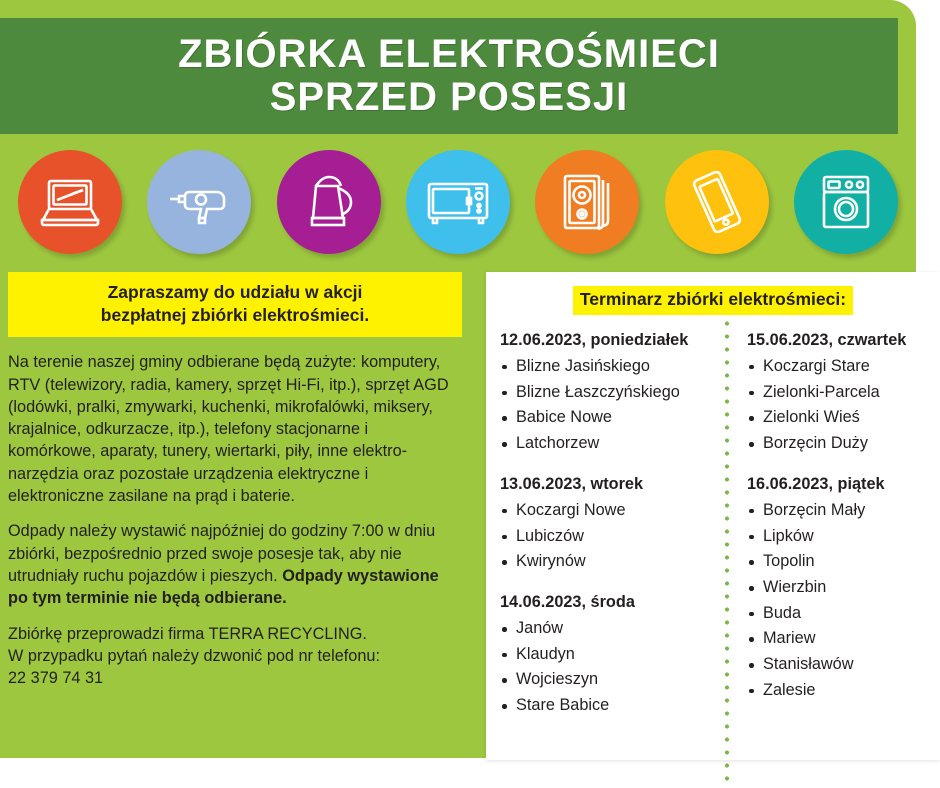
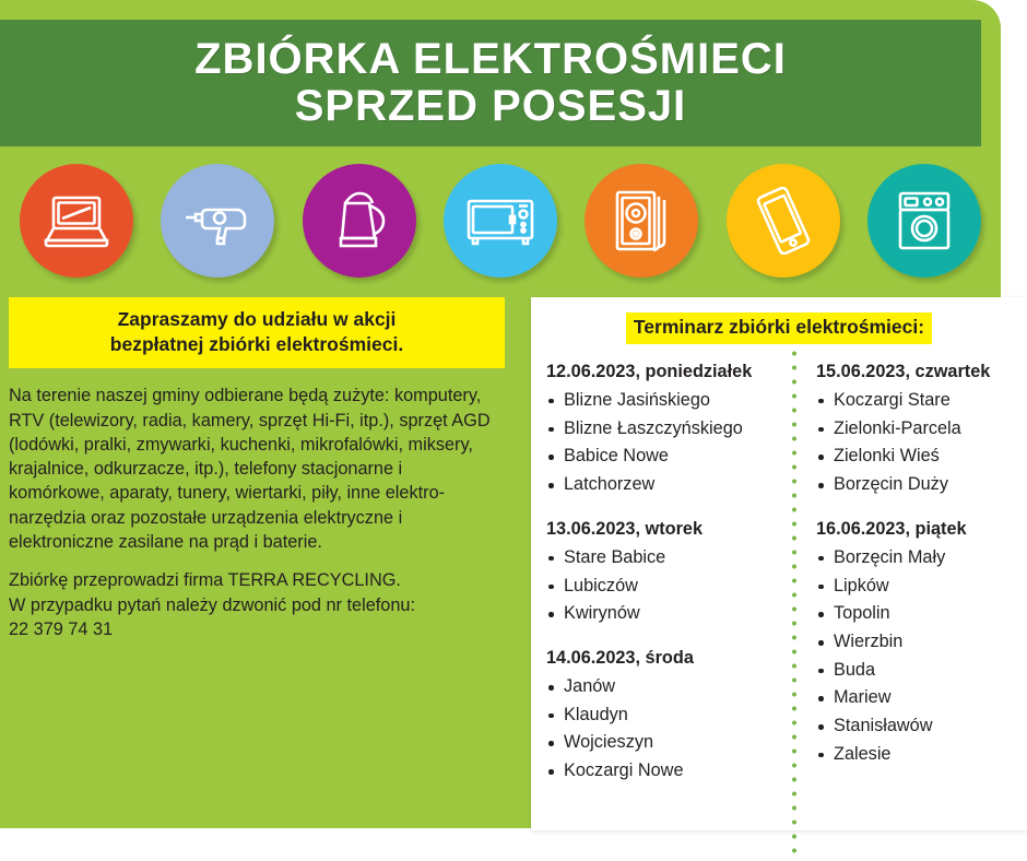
  ZBIÓRKA ELEKTROŚMIECI
  SPRZED POSESJI
  Zapraszamy do udziału w akcji
  bezpłatnej zbiórki elektrośmieci.
  Na terenie naszej gminy odbierane będą zużyte: komputery, RTV (telewizory, radia, kamery, sprzęt Hi-Fi, itp.), sprzęt AGD (lodówki, pralki, zmywarki, kuchenki, mikrofalówki, miksery, krajalnice, odkurzacze, itp.), telefony stacjonarne i komórkowe, aparaty, tunery, wiertarki, piły, inne elektro-narzędzia oraz pozostałe urządzenia elektryczne i elektroniczne zasilane na prąd i baterie.
- Odpady należy wystawić najpóźniej do godziny 7:00 w dniu zbiórki, bezpośrednio przed swoje posesje tak, aby nie utrudniały ruchu pojazdów i pieszych. Odpady wystawione po tym terminie nie będą odbierane.
  Zbiórkę przeprowadzi firma TERRA RECYCLING.
  W przypadku pytań należy dzwonić pod nr telefonu:
  22 379 74 31
  Terminarz zbiórki elektrośmieci:
  12.06.2023, poniedziałek
  Blizne Jasińskiego
  Blizne Łaszczyńskiego
  Babice Nowe
  Latchorzew
  13.06.2023, wtorek
- Koczargi Nowe
+ Stare Babice
  Lubiczów
  Kwirynów
  14.06.2023, środa
  Janów
  Klaudyn
  Wojcieszyn
- Stare Babice
+ Koczargi Nowe
  15.06.2023, czwartek
  Koczargi Stare
  Zielonki-Parcela
  Zielonki Wieś
  Borzęcin Duży
  16.06.2023, piątek
  Borzęcin Mały
  Lipków
  Topolin
  Wierzbin
  Buda
  Mariew
  Stanisławów
  Zalesie
